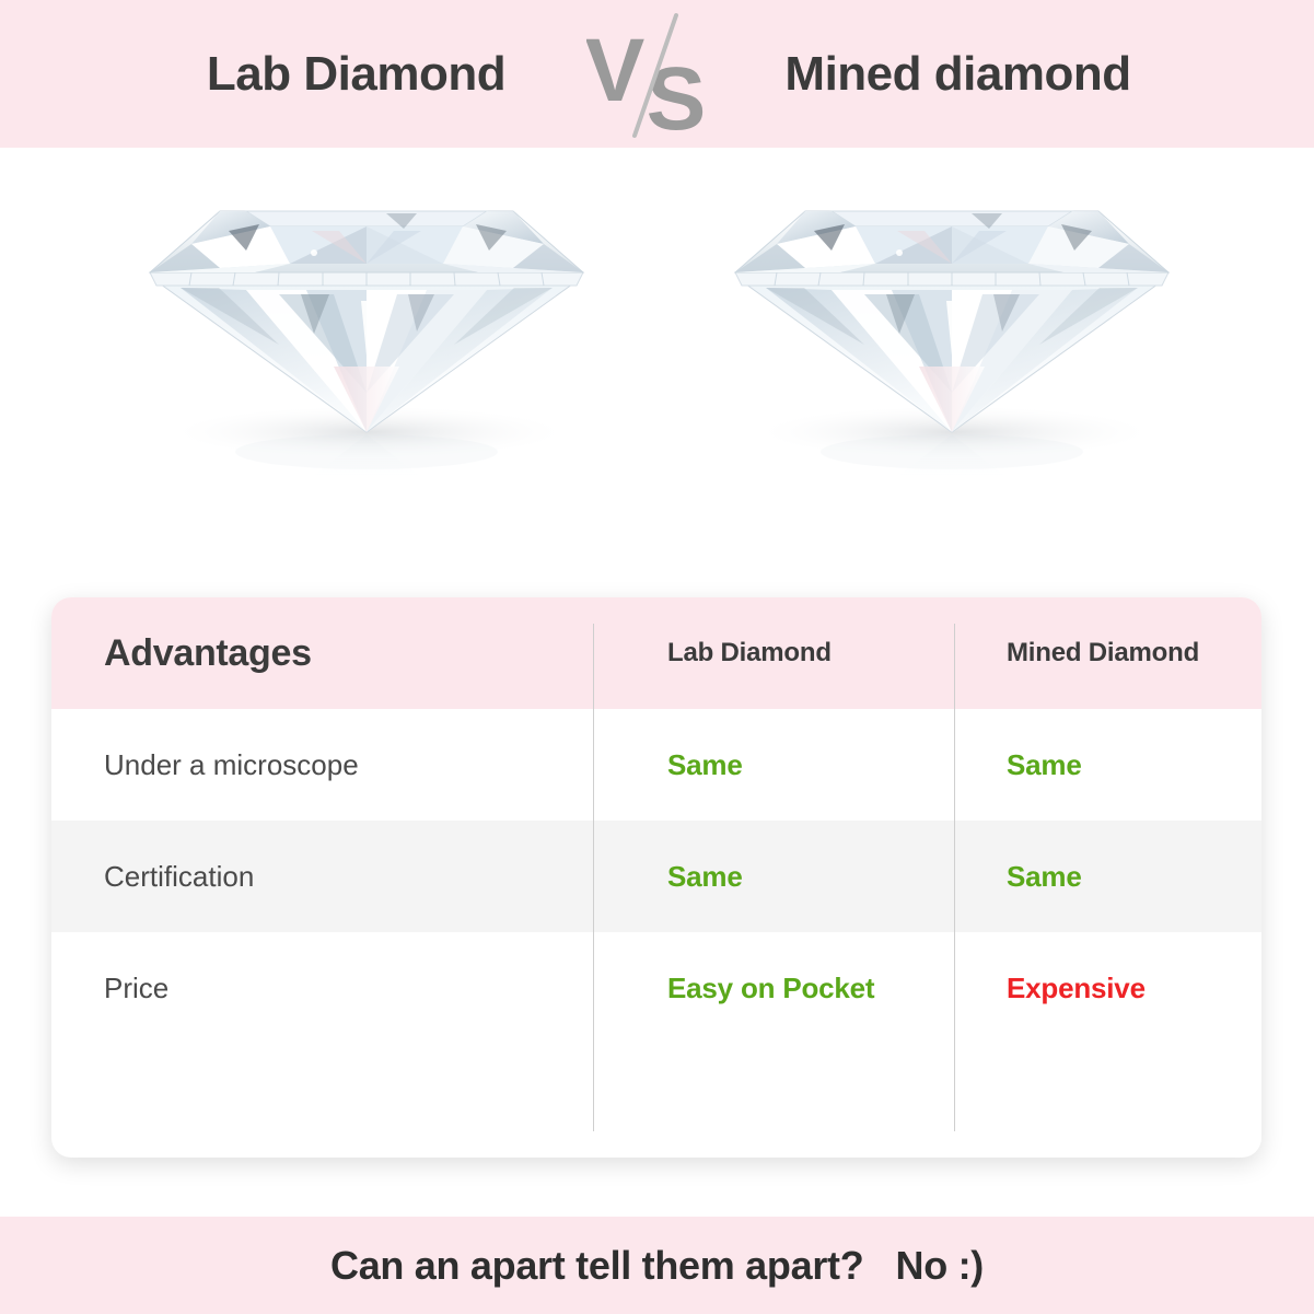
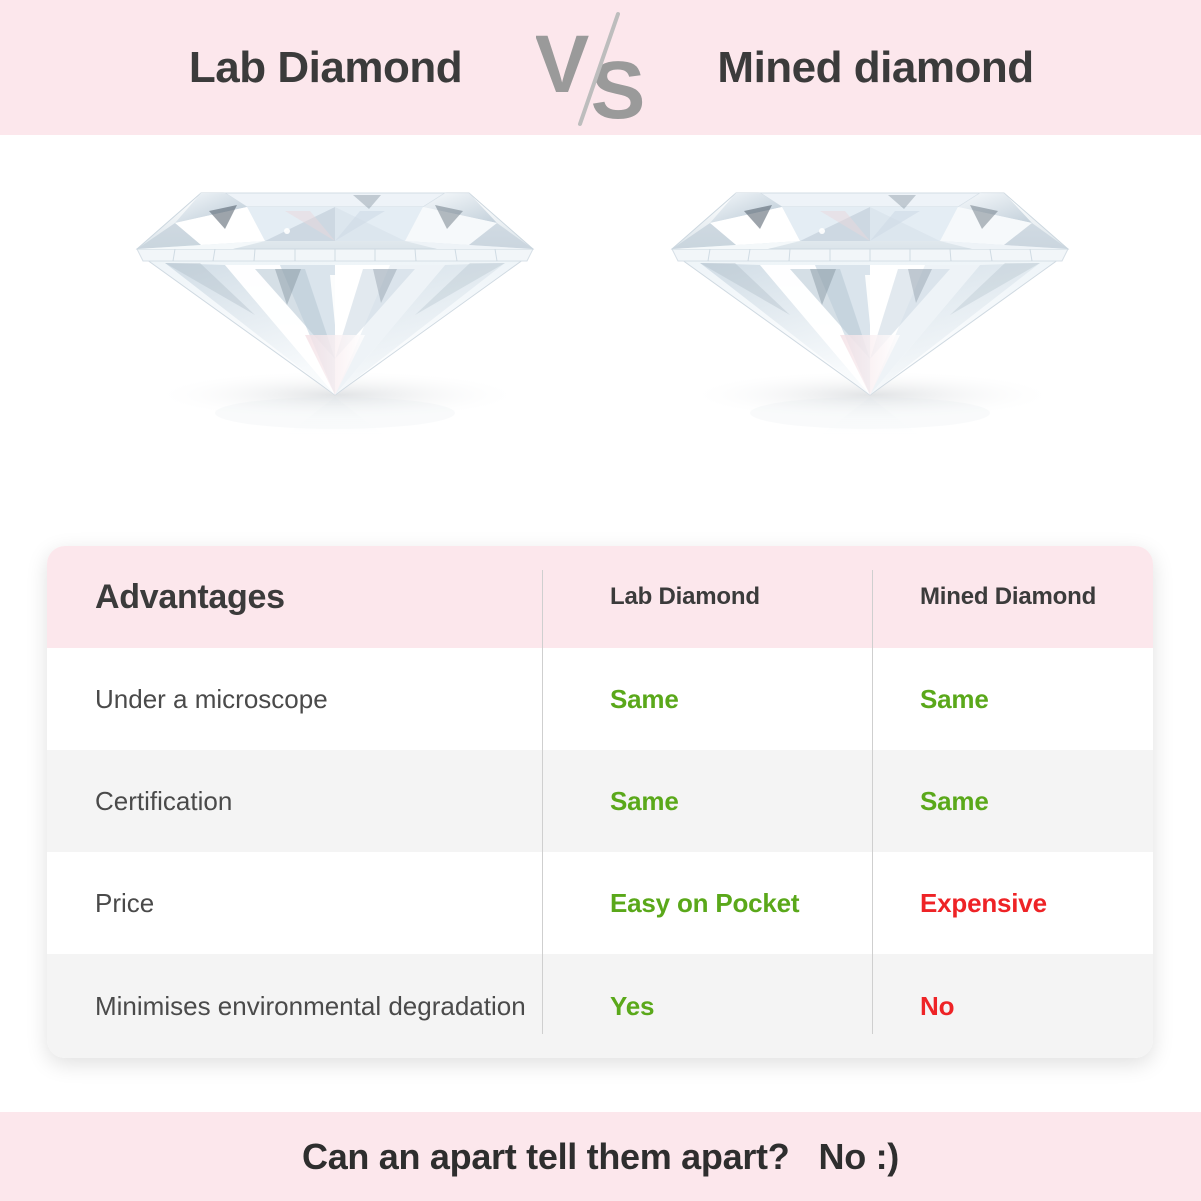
  Lab Diamond
  V
  S
  Mined diamond
  Advantages
  Lab Diamond
  Mined Diamond
  Under a microscope
  Same
  Same
  Certification
  Same
  Same
  Price
  Easy on Pocket
  Expensive
+ Minimises environmental degradation
+ Yes
+ No
  Can an apart tell them apart? No :)
